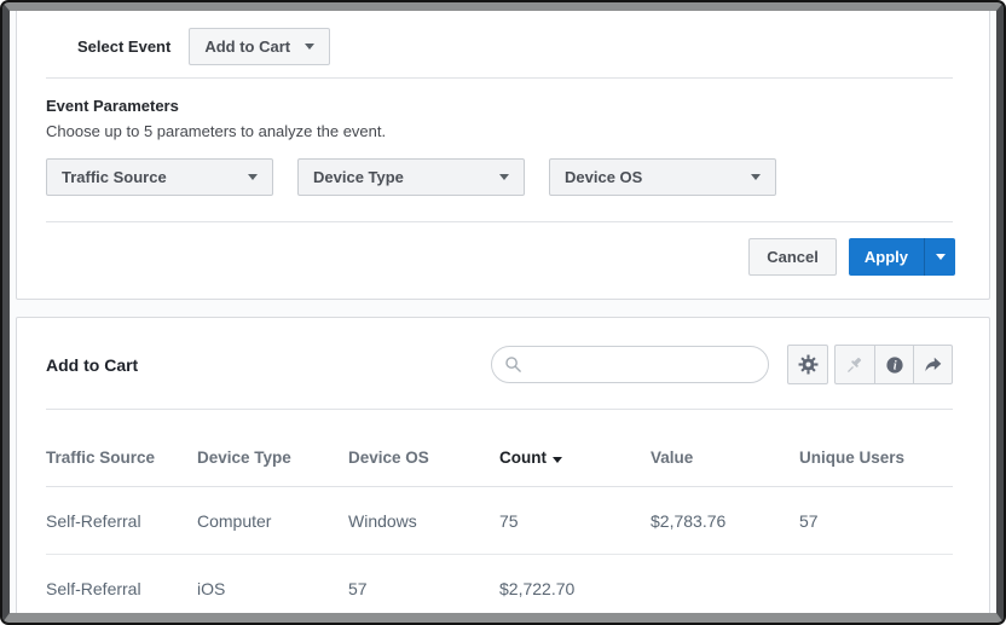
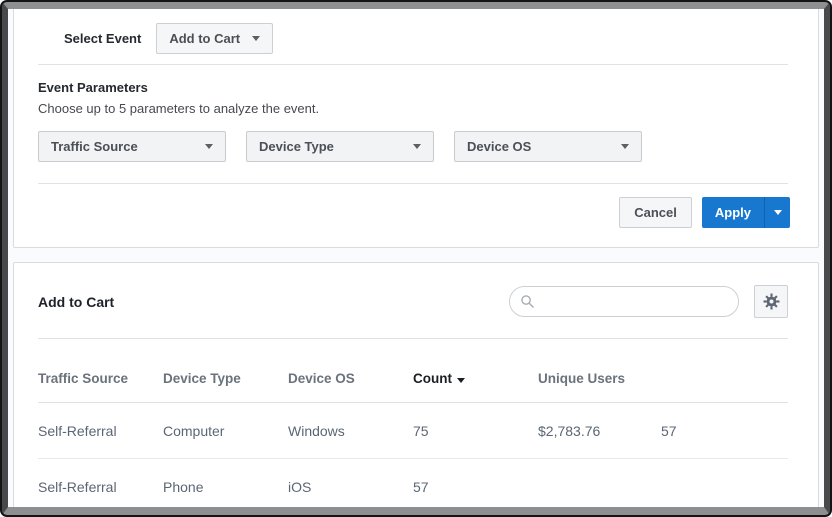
  Select Event
  Add to Cart
  Event Parameters
  Choose up to 5 parameters to analyze the event.
  Traffic Source
  Device Type
  Device OS
  Cancel
  Apply
  Add to Cart
- i
  Traffic Source
  Device Type
  Device OS
  Count
- Value
  Unique Users
  Self-Referral
  Computer
  Windows
  75
  $2,783.76
  57
  Self-Referral
+ Phone
  iOS
  57
- $2,722.70
